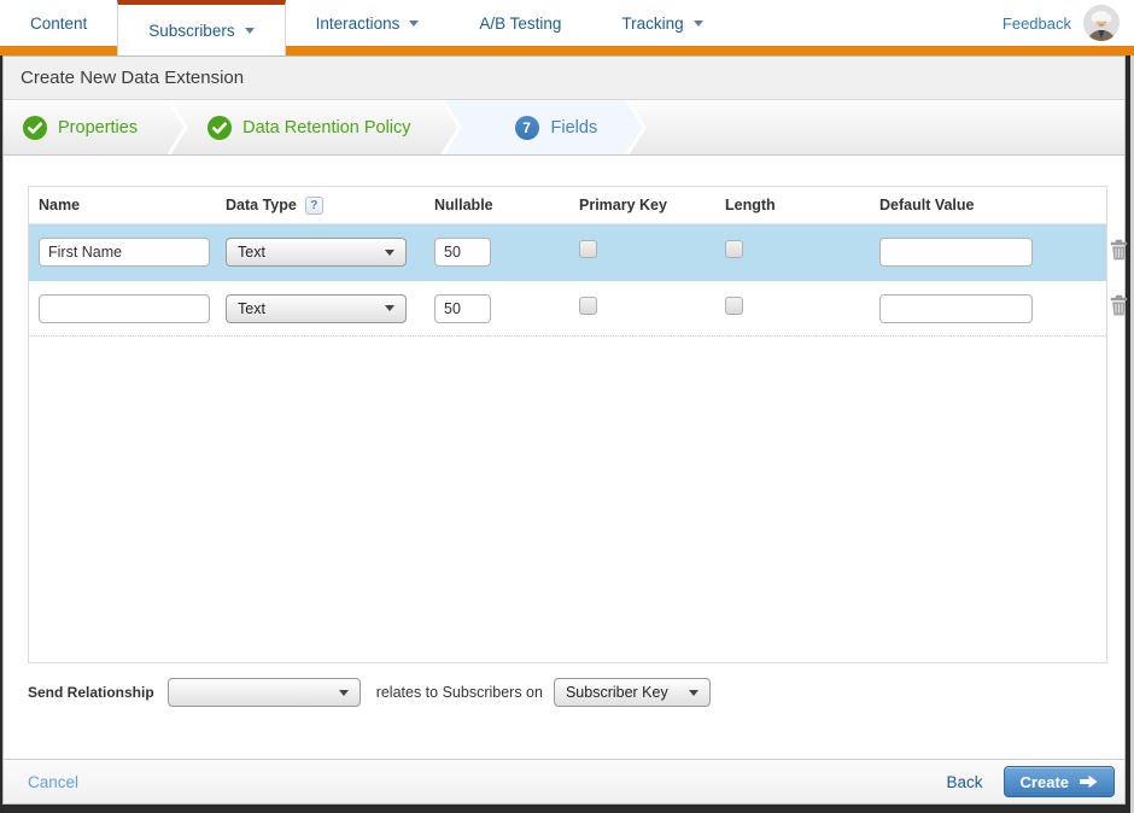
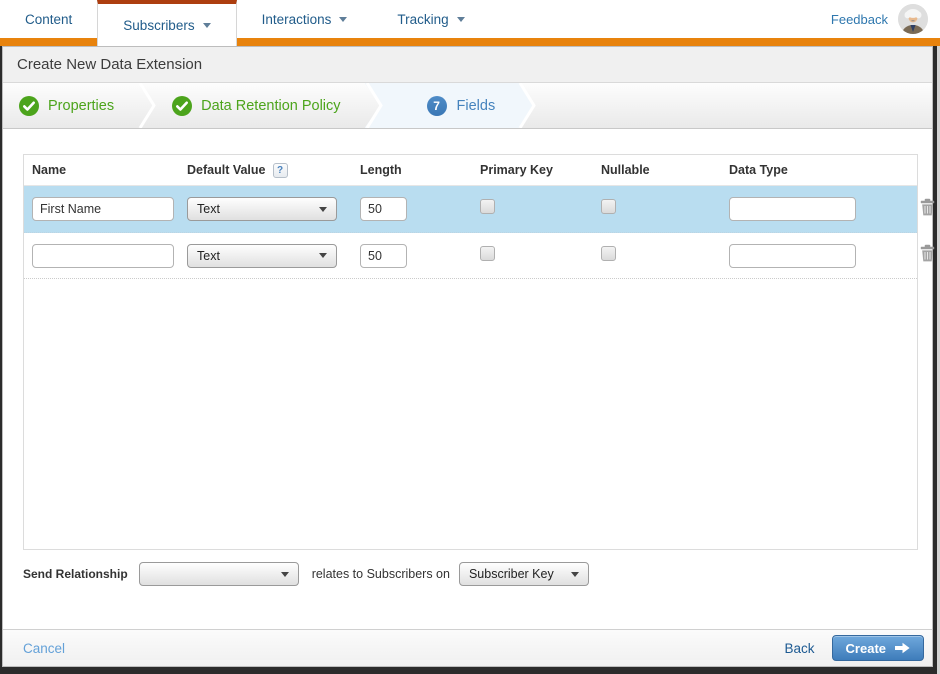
  Content
  Subscribers
  Interactions
- A/B Testing
  Tracking
  Feedback
  Create New Data Extension
  Properties
  Data Retention Policy
  7
  Fields
  Name
- Data Type
+ Default Value
  ?
- Nullable
+ Length
  Primary Key
- Length
+ Nullable
- Default Value
+ Data Type
  First Name
  Text
  50
  Text
  50
  Send Relationship
  relates to Subscribers on
  Subscriber Key
  Cancel
  Back
  Create
